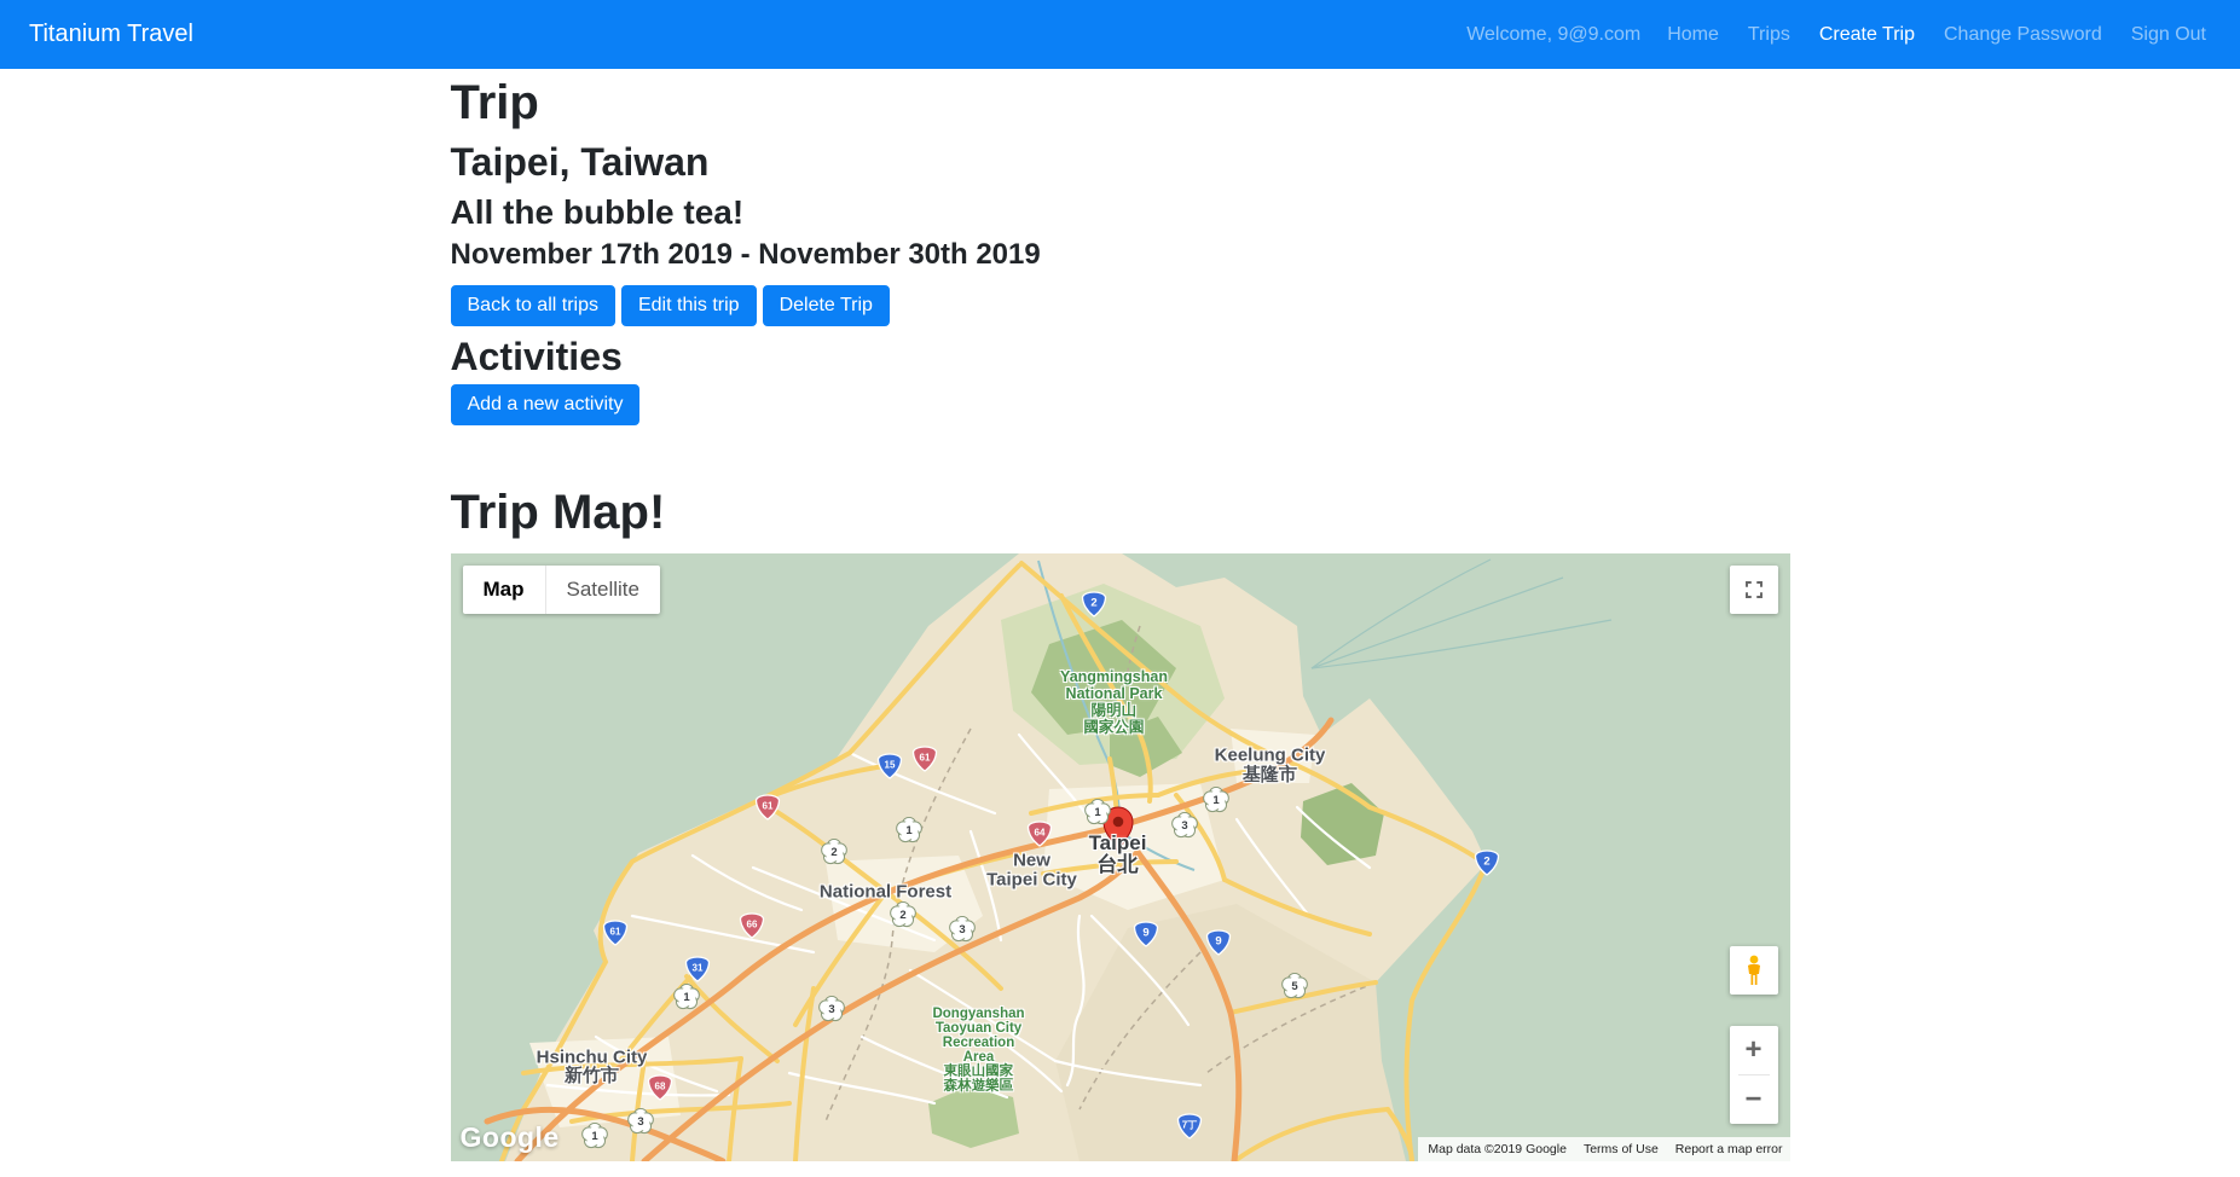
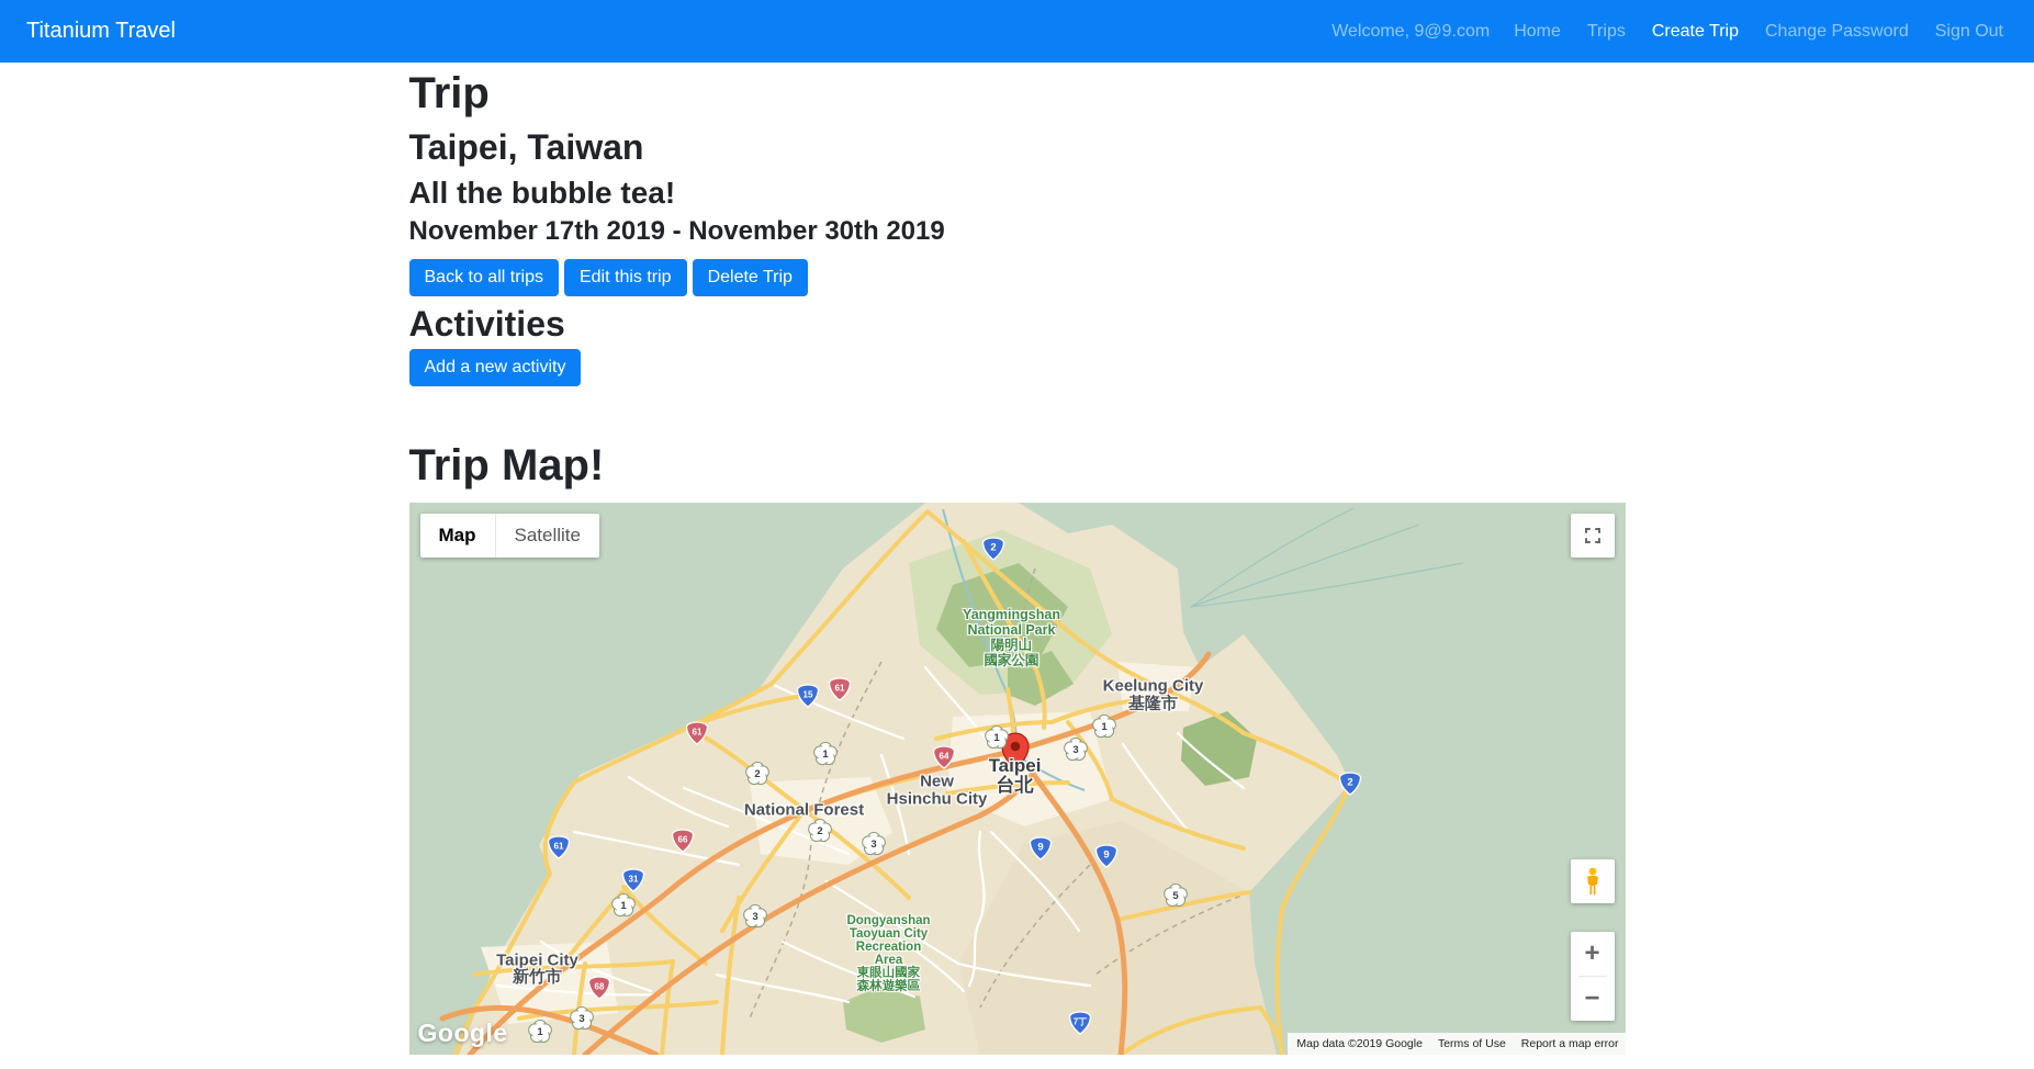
  Titanium Travel
  Welcome, 9@9.com
  Home
  Trips
  Create Trip
  Change Password
  Sign Out
  Trip
  Taipei, Taiwan
  All the bubble tea!
  November 17th 2019 - November 30th 2019
  Back to all trips
  Edit this trip
  Delete Trip
  Activities
  Add a new activity
  Trip Map!
  Yangmingshan
  National Park
  陽明山
  國家公園
  Keelung City
  基隆市
  Taipei
  台北
  New
- Taipei City
+ Hsinchu City
  National Forest
- Hsinchu City
+ Taipei City
  新竹市
  Dongyanshan
  Taoyuan City
  Recreation
  Area
  東眼山國家
  森林遊樂區
  2
  15
  61
  61
  64
  1
  3
  1
  1
  2
  2
  3
  66
  61
  31
  1
  3
  68
  3
  1
  9
  9
  5
  2
  7丁
  Map
  Satellite
  +
  −
  Google
  Map data ©2019 Google
  Terms of Use
  Report a map error
